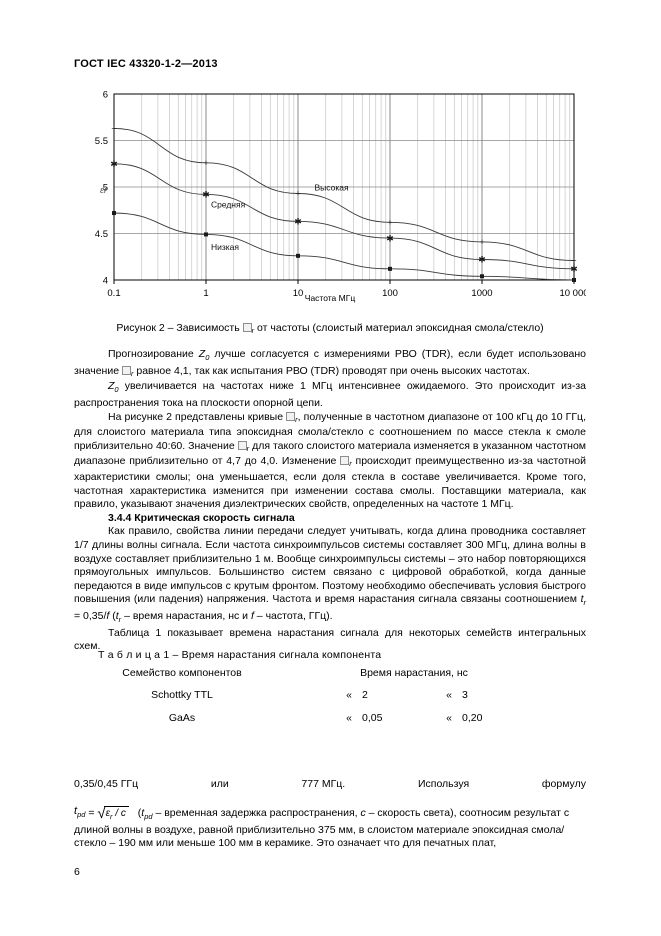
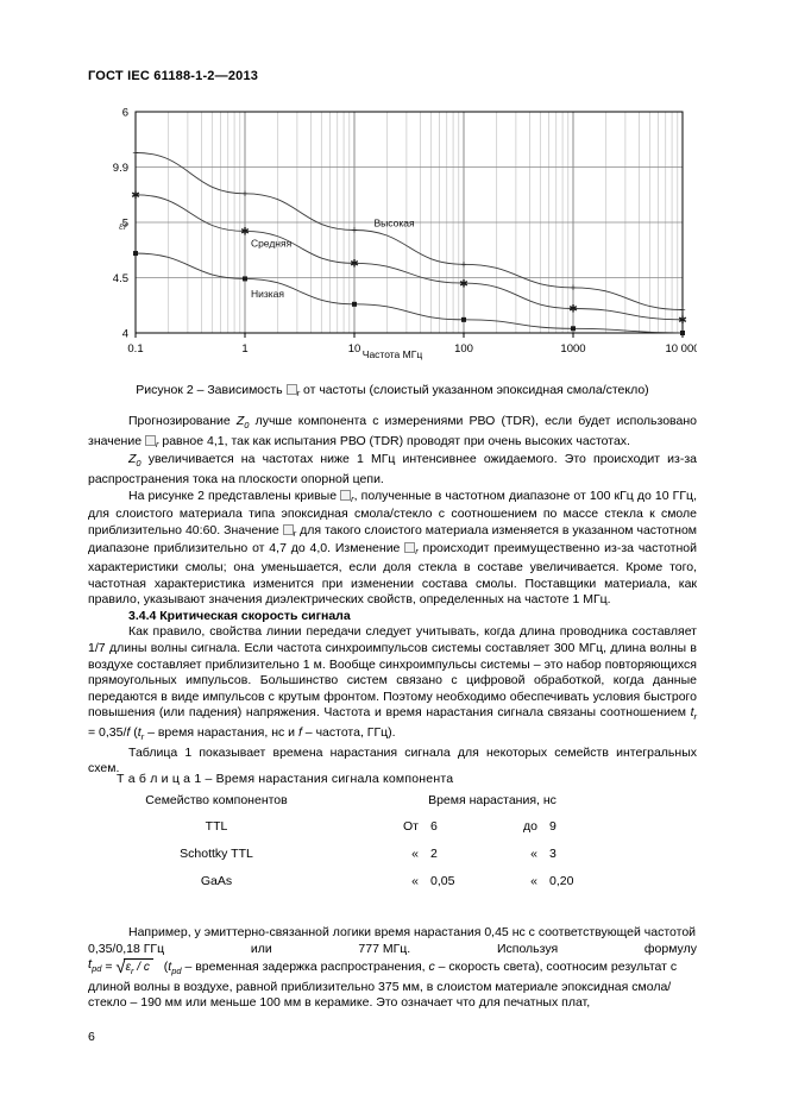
- ГОСТ IEC 43320-1-2—2013
+ ГОСТ IEC 61188-1-2—2013
  εr
  0.1
  1
  10
  100
  1000
  10 000
  4
  4.5
  5
- 5.5
+ 9.9
  6
  +
  +
  +
  +
  +
  +
  ✱
  ✱
  ✱
  ✱
  ✱
  ✱
  Высокая
  Средняя
  Низкая
  Частота МГц
- Рисунок 2 – Зависимость r от частоты (слоистый материал эпоксидная смола/стекло)
+ Рисунок 2 – Зависимость r от частоты (слоистый указанном эпоксидная смола/стекло)
- Прогнозирование Z0 лучше согласуется с измерениями РВО (TDR), если будет использовано значение r равное 4,1, так как испытания РВО (TDR) проводят при очень высоких частотах.
+ Прогнозирование Z0 лучше компонента с измерениями РВО (TDR), если будет использовано значение r равное 4,1, так как испытания РВО (TDR) проводят при очень высоких частотах.
  Z0 увеличивается на частотах ниже 1 МГц интенсивнее ожидаемого. Это происходит из-за распространения тока на плоскости опорной цепи.
  На рисунке 2 представлены кривые r, полученные в частотном диапазоне от 100 кГц до 10 ГГц, для слоистого материала типа эпоксидная смола/стекло с соотношением по массе стекла к смоле приблизительно 40:60. Значение r для такого слоистого материала изменяется в указанном частотном диапазоне приблизительно от 4,7 до 4,0. Изменение r происходит преимущественно из-за частотной характеристики смолы; она уменьшается, если доля стекла в составе увеличивается. Кроме того, частотная характеристика изменится при изменении состава смолы. Поставщики материала, как правило, указывают значения диэлектрических свойств, определенных на частоте 1 МГц.
  3.4.4 Критическая скорость сигнала
  Как правило, свойства линии передачи следует учитывать, когда длина проводника составляет 1/7 длины волны сигнала. Если частота синхроимпульсов системы составляет 300 МГц, длина волны в воздухе составляет приблизительно 1 м. Вообще синхроимпульсы системы – это набор повторяющихся прямоугольных импульсов. Большинство систем связано с цифровой обработкой, когда данные передаются в виде импульсов с крутым фронтом. Поэтому необходимо обеспечивать условия быстрого повышения (или падения) напряжения. Частота и время нарастания сигнала связаны соотношением tr = 0,35/f (tr – время нарастания, нс и f – частота, ГГц).
  Таблица 1 показывает времена нарастания сигнала для некоторых семейств интегральных схем.
  Т а б л и ц а 1 – Время нарастания сигнала компонента
  Семейство компонентов	Время нарастания, нс
+ TTL	От 6 до 9
  Schottky TTL	« 2 « 3
  GaAs	« 0,05 « 0,20
+ Например, у эмиттерно-связанной логики время нарастания 0,45 нс с соответствующей частотой
- 0,35/0,45 ГГц
+ 0,35/0,18 ГГц
  или
  777 МГц.
  Используя
  формулу
  tpd = √εr / c (tpd – временная задержка распространения, c – скорость света), соотносим результат с длиной волны в воздухе, равной приблизительно 375 мм, в слоистом материале эпоксидная смола/стекло – 190 мм или меньше 100 мм в керамике. Это означает что для печатных плат,
  6
